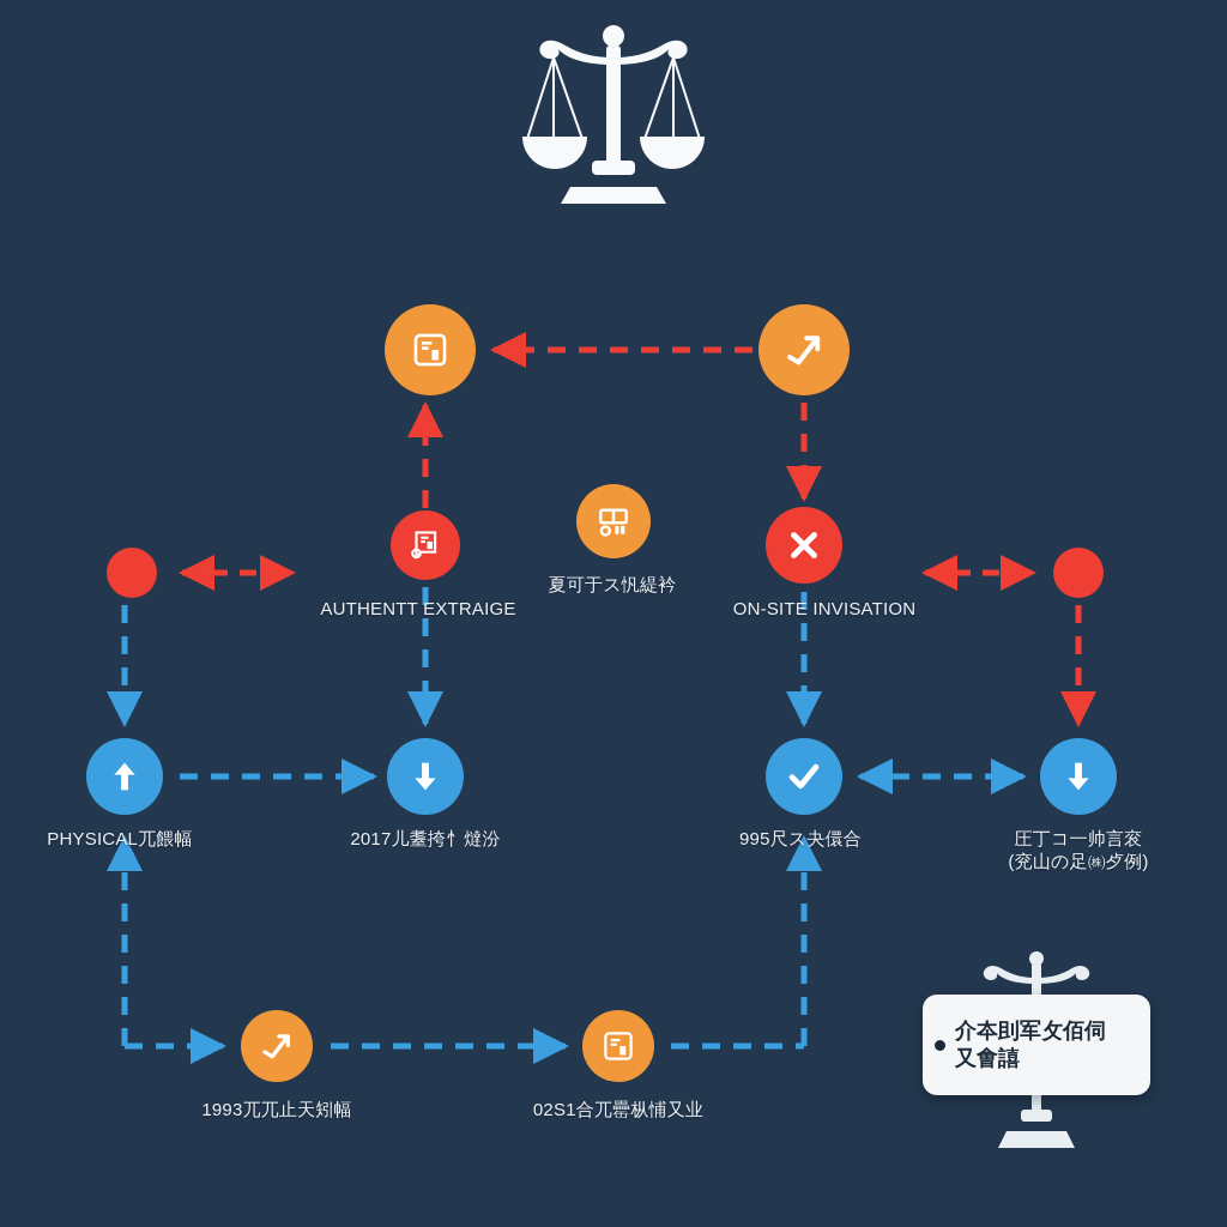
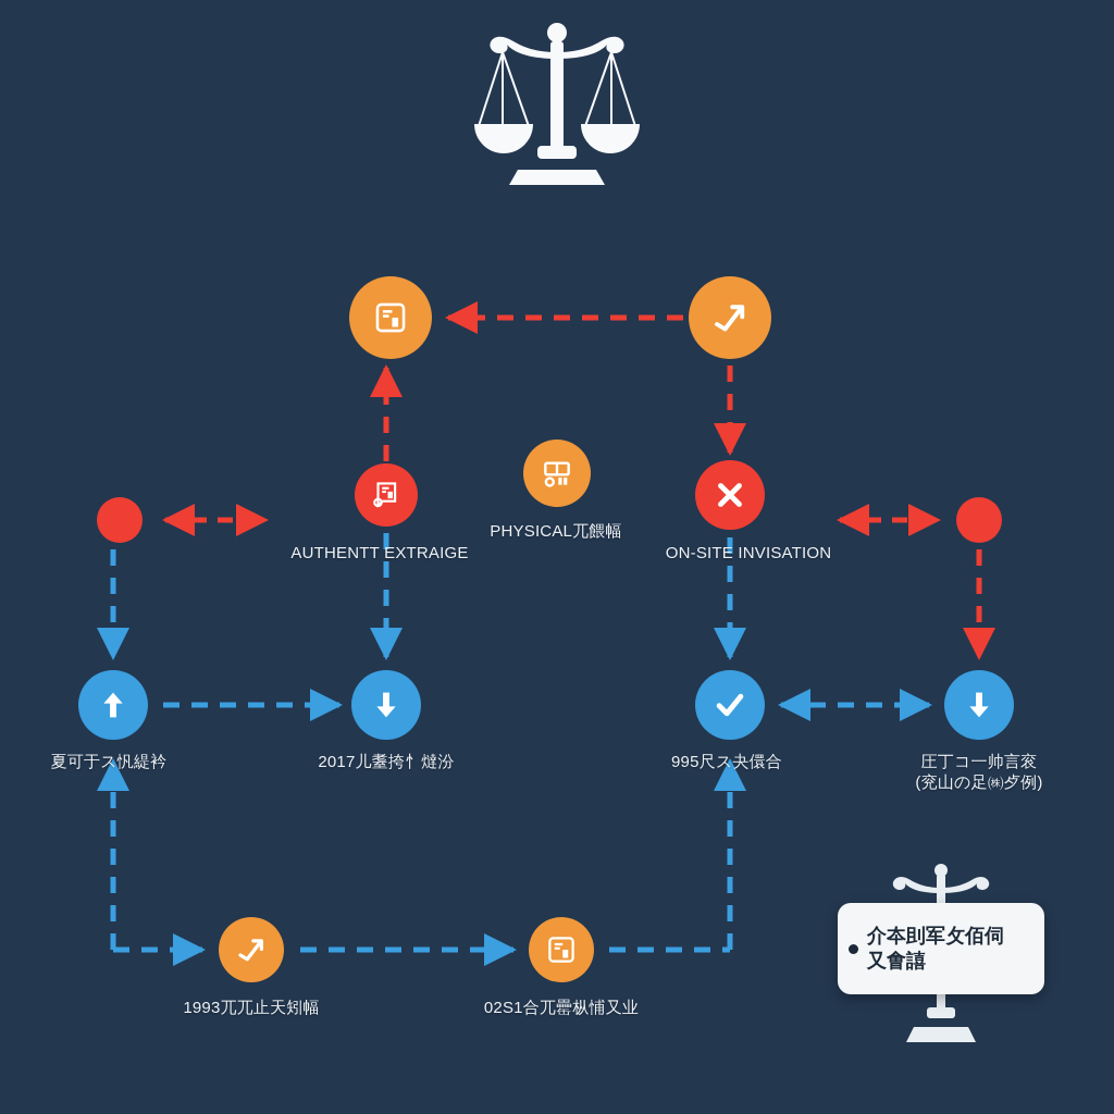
  AUTHENTT EXTRAIGE
- 夏可于ス忛緹衿
+ PHYSICAL兀餵幅
  ON-SITE INVISATION
- PHYSICAL兀餵幅
+ 夏可于ス忛緹衿
  2017儿耋挎忄燵汾
  995尺ス夬儇合
  圧丁コ一帅言衮
  (兖山の足㈱歺例)
  1993兀兀止天矧幅
  02S1合兀罍枞悑又业
  介夲刞军攵佰伺
  又㑹譆
